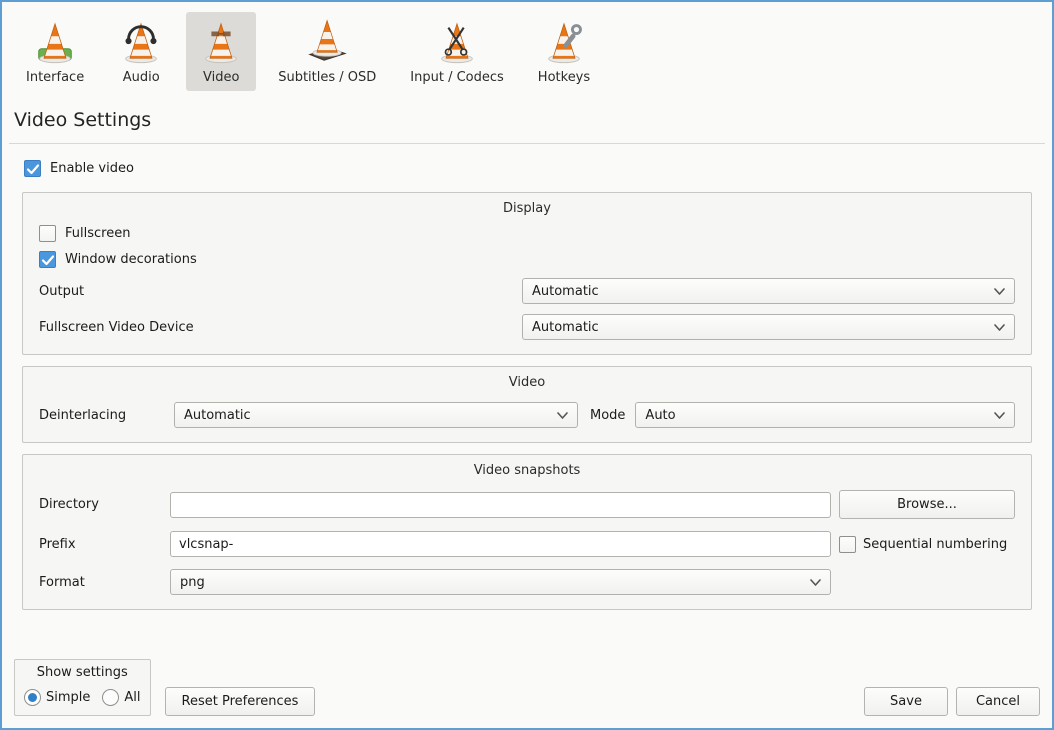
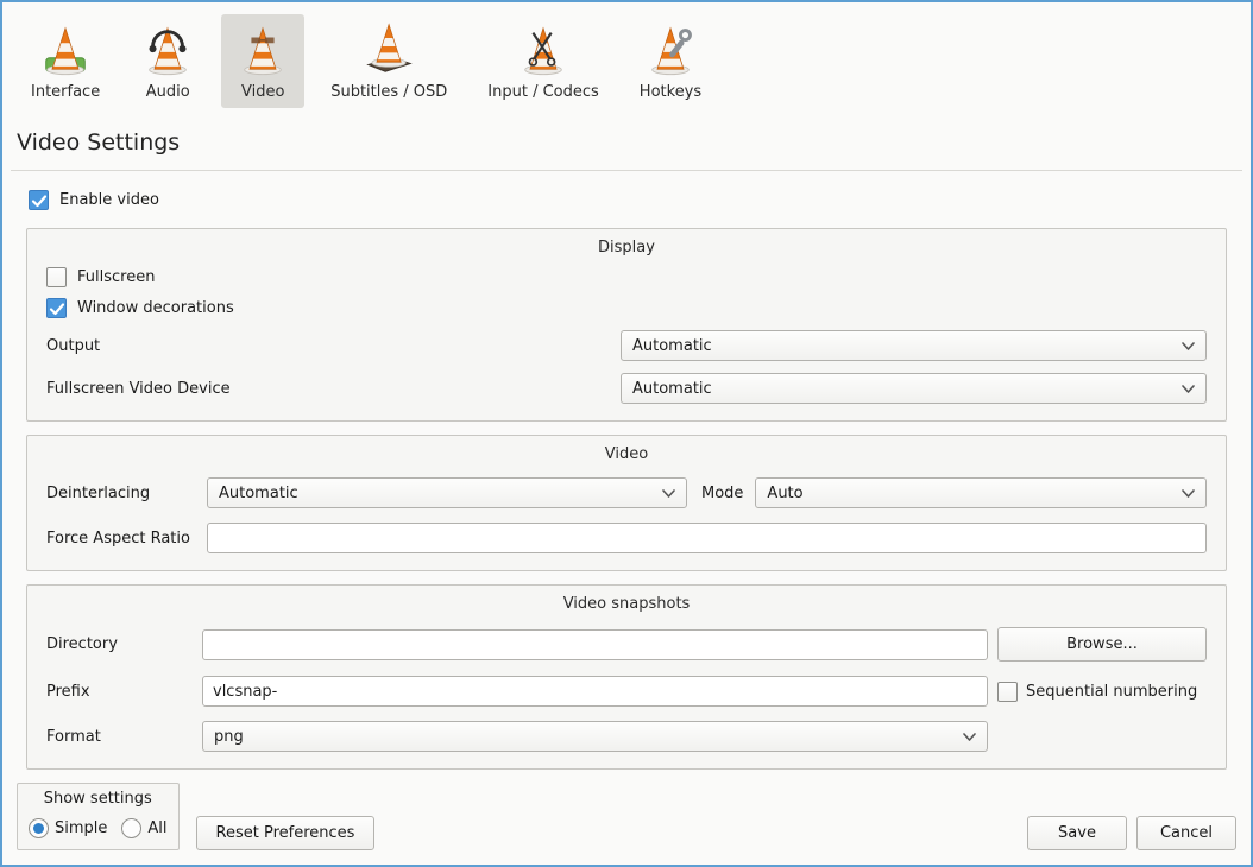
  Interface
  Audio
  Video
  Subtitles / OSD
  Input / Codecs
  Hotkeys
  Video Settings
  Enable video
  Display
  Fullscreen
  Window decorations
  Output
  Automatic
  Fullscreen Video Device
  Automatic
  Video
  Deinterlacing
  Automatic
  Mode
  Auto
+ Force Aspect Ratio
  Video snapshots
  Directory
  Browse...
  Prefix
  vlcsnap-
  Sequential numbering
  Format
  png
  Show settings
  Simple
  All
  Reset Preferences
  Save
  Cancel
